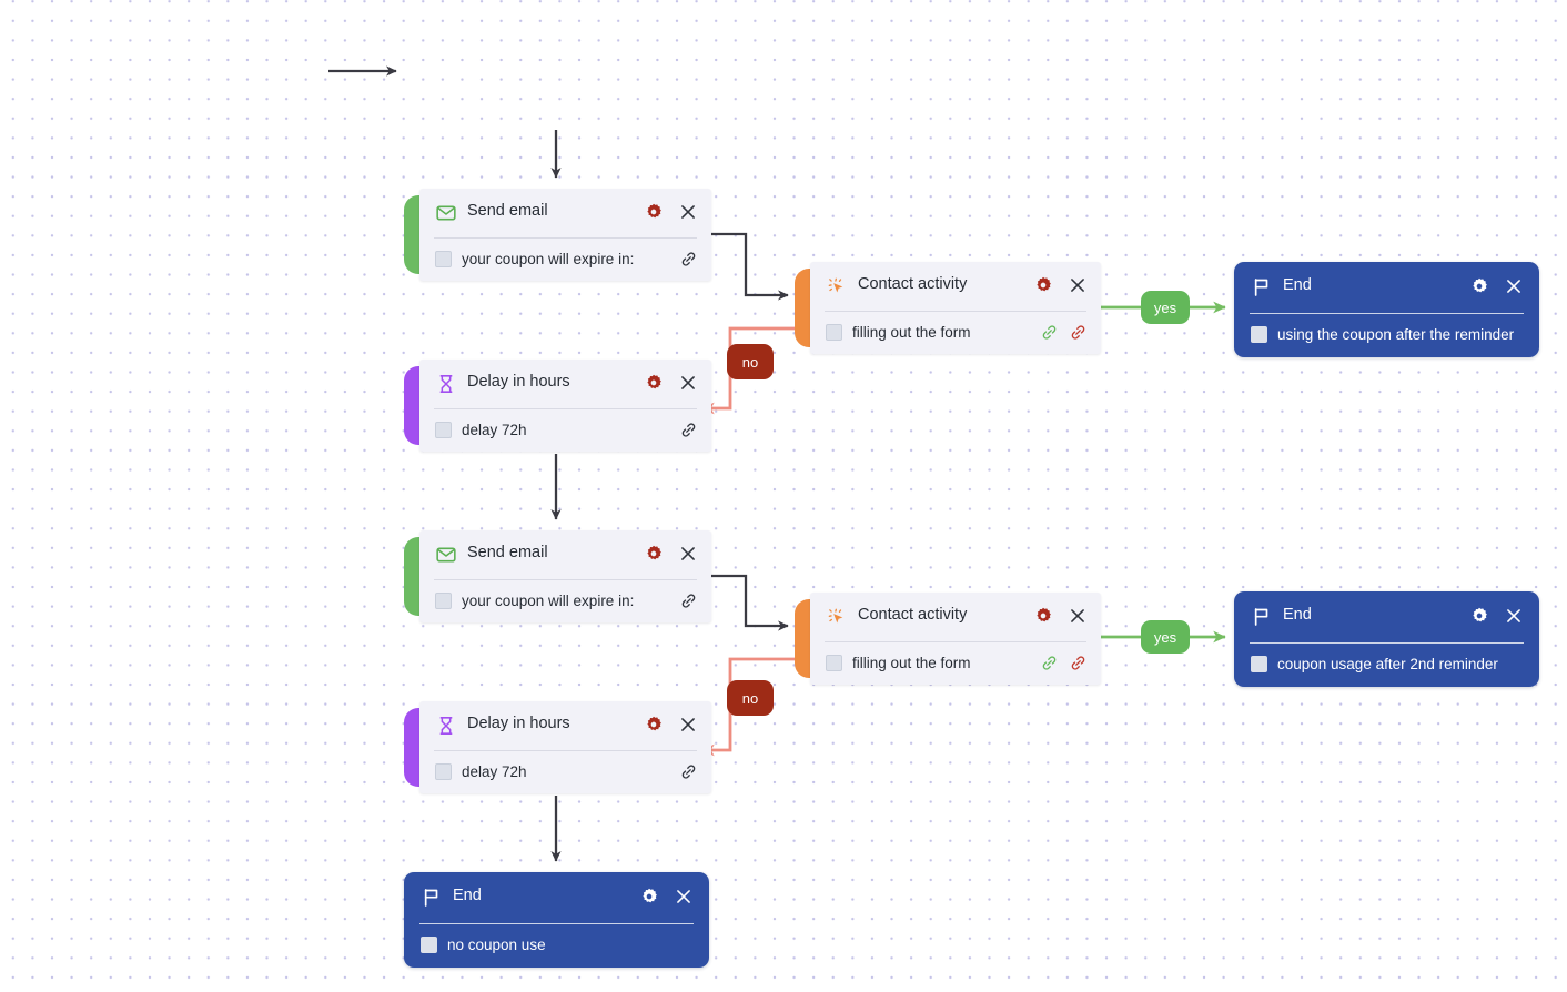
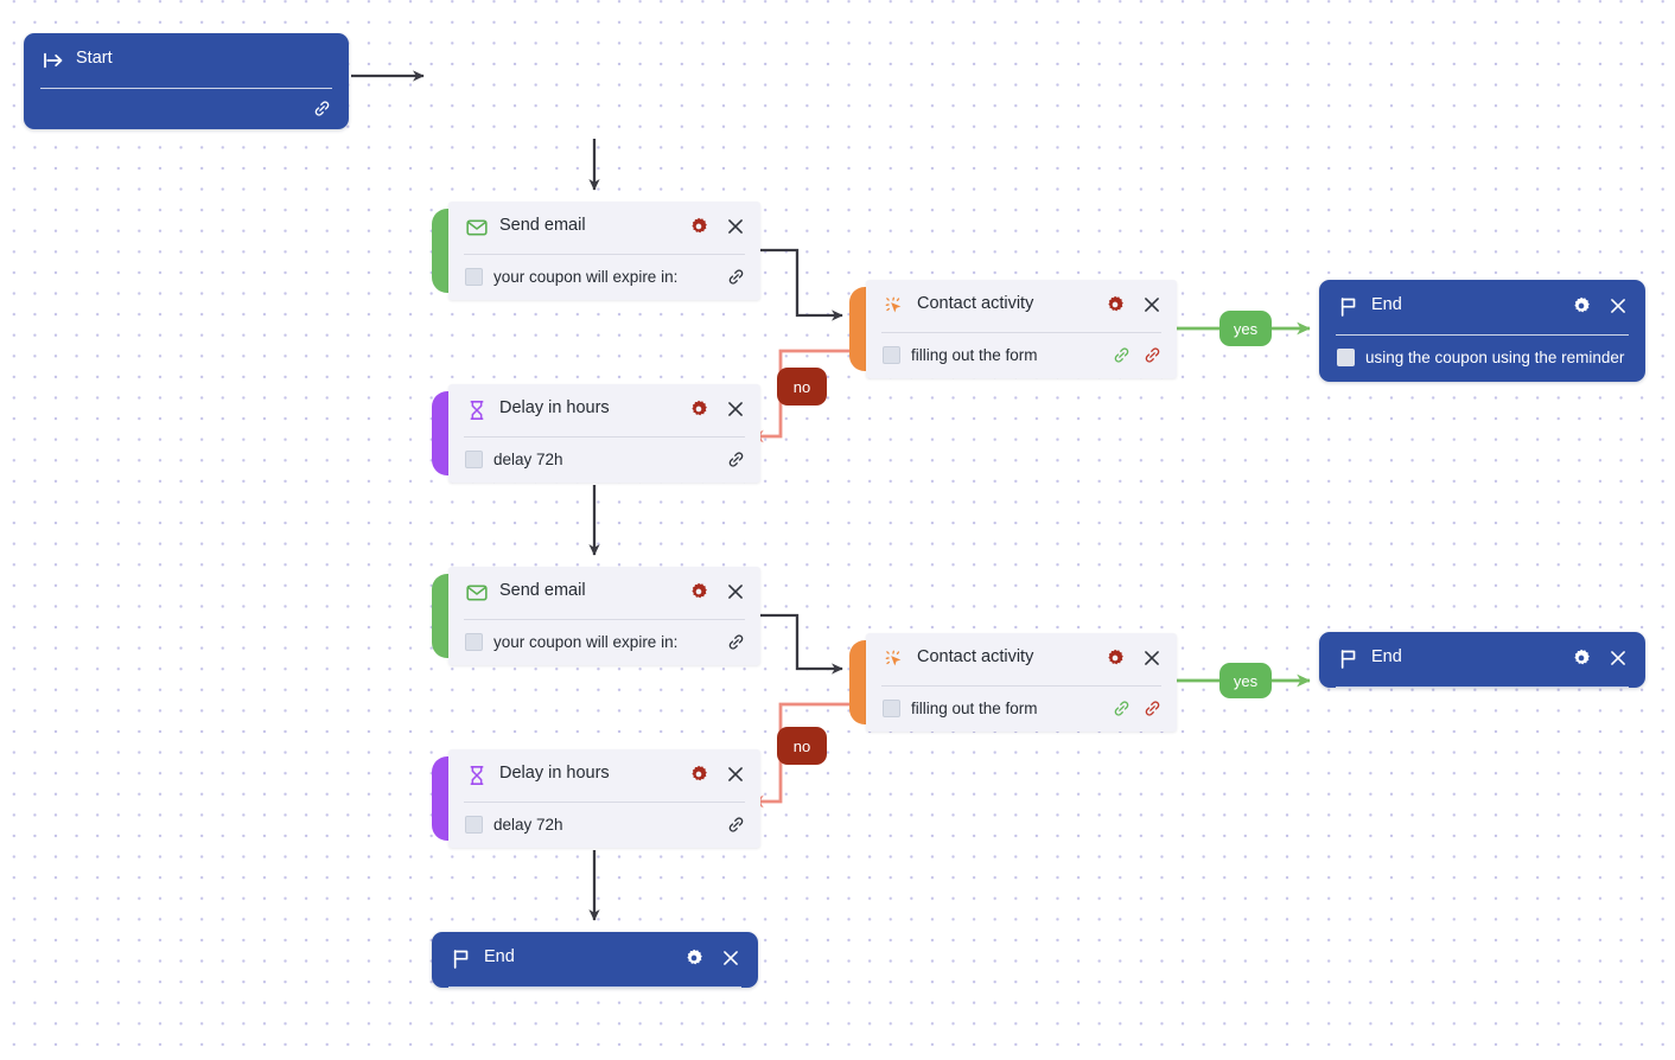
+ Start
  Send email
  your coupon will expire in:
  Contact activity
  filling out the form
  End
- using the coupon after the reminder
+ using the coupon using the reminder
  Delay in hours
  delay 72h
  Send email
  your coupon will expire in:
  Contact activity
  filling out the form
  End
- coupon usage after 2nd reminder
  Delay in hours
  delay 72h
  End
- no coupon use
  no
  yes
  no
  yes
